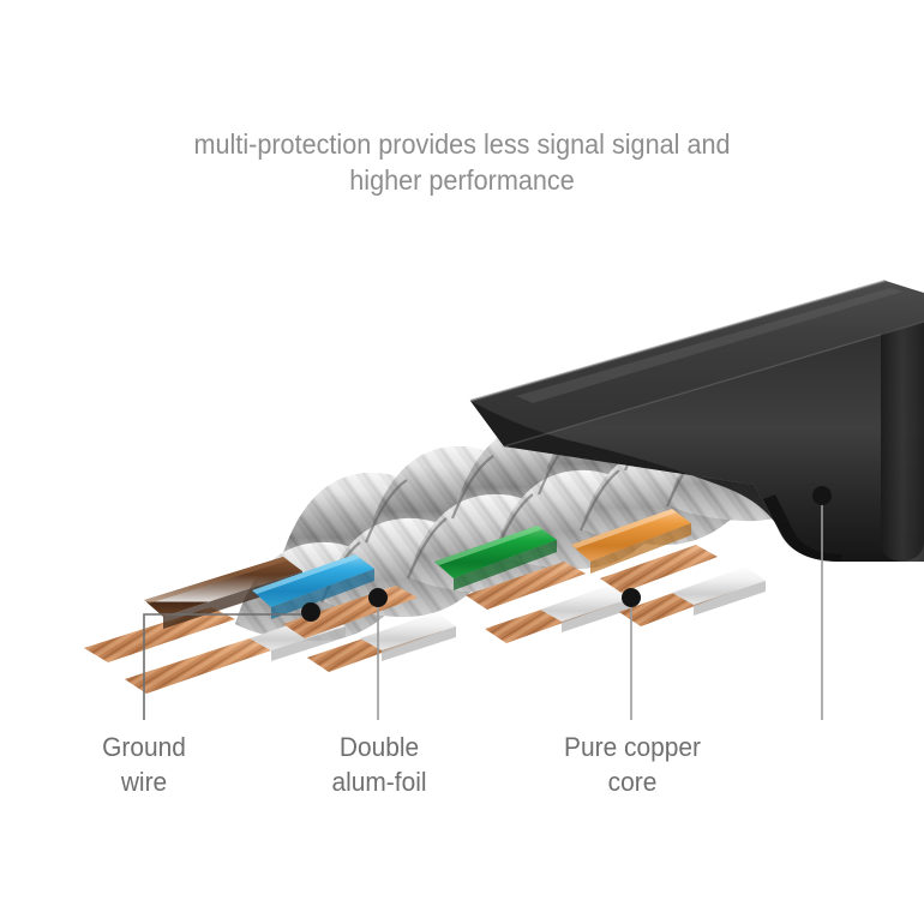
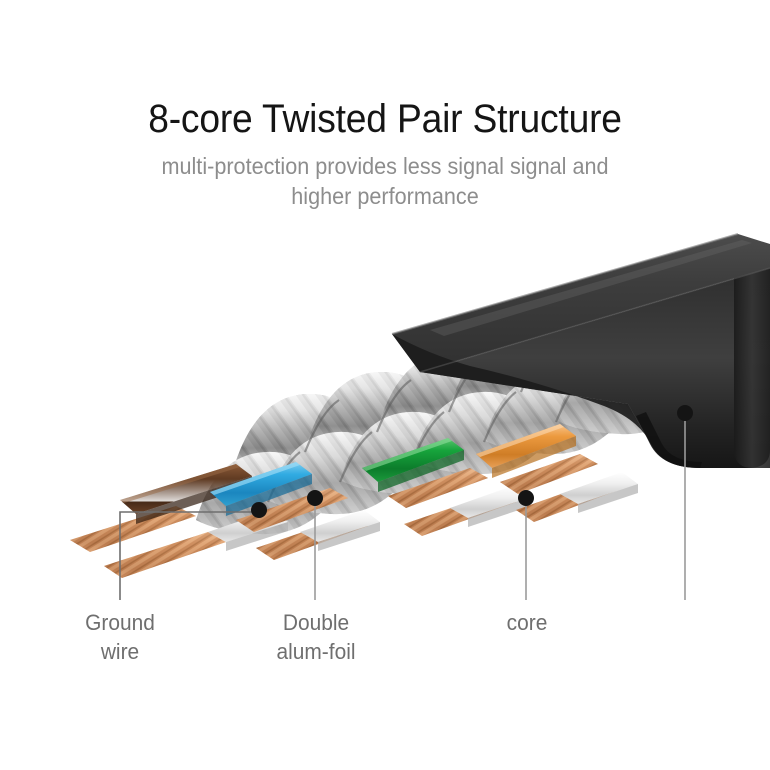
+ 8-core Twisted Pair Structure
  multi-protection provides less signal signal and
  higher performance
  Ground
  wire
  Double
  alum-foil
- Pure copper
  core
